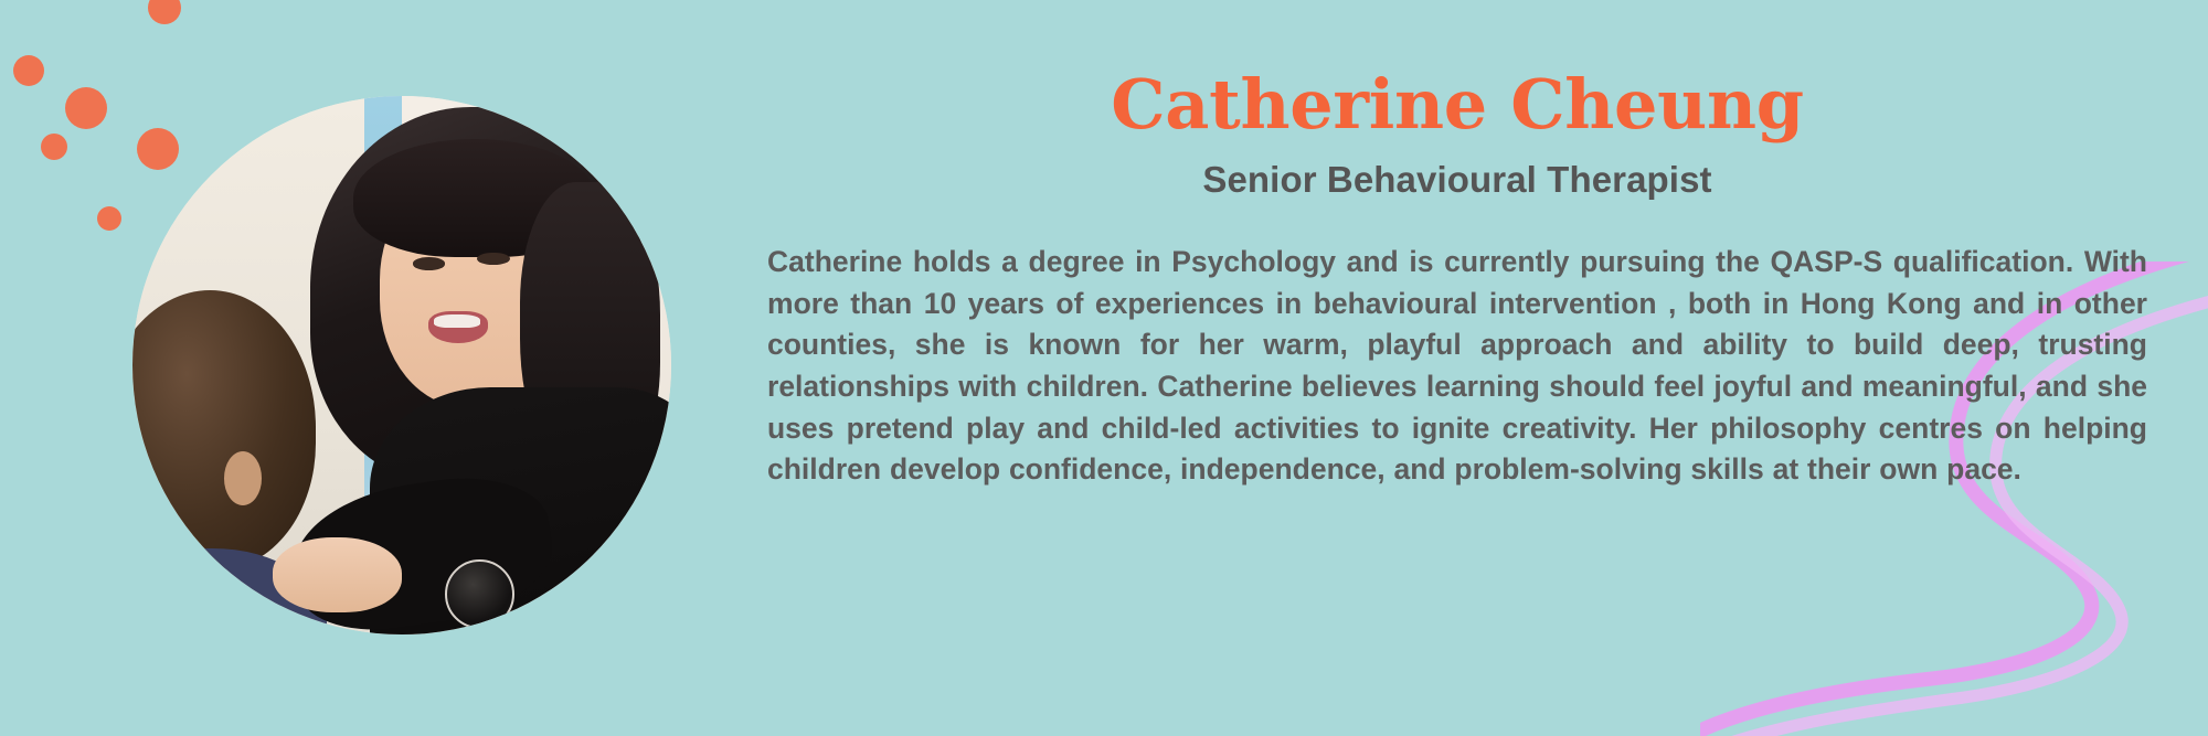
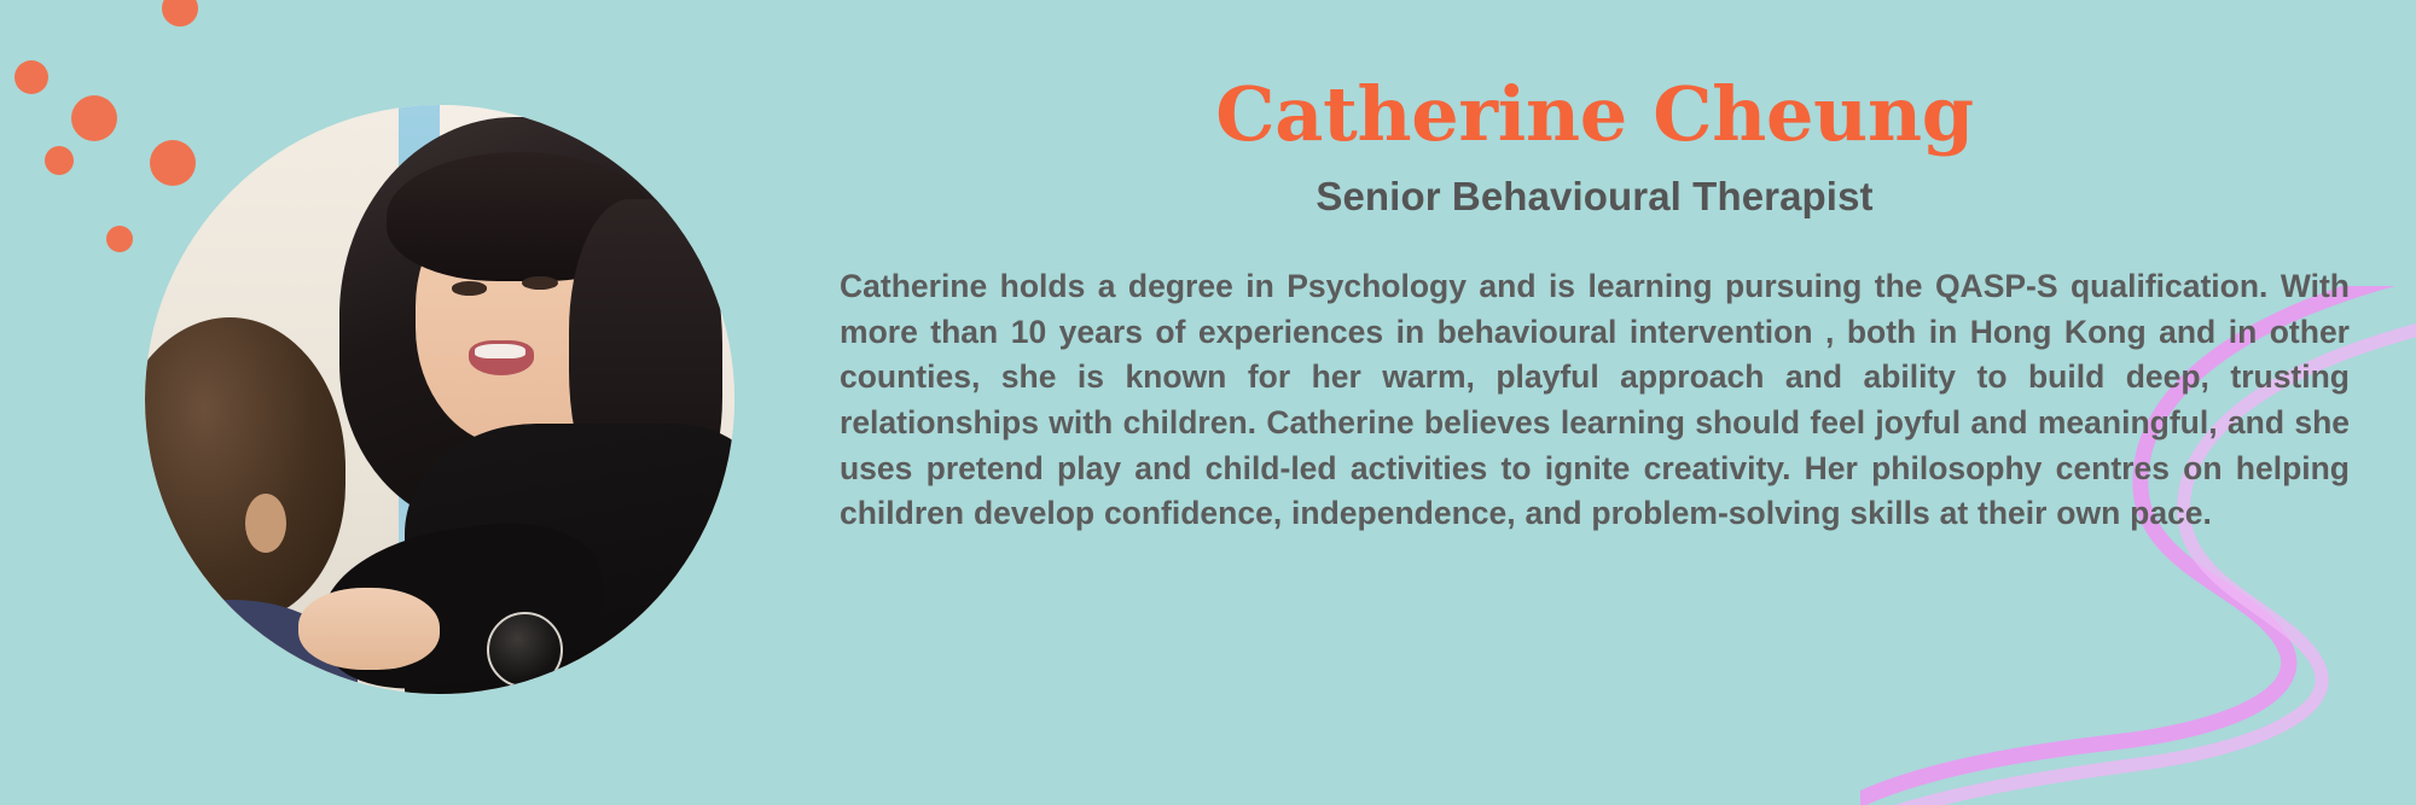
  Catherine Cheung
  Senior Behavioural Therapist
- Catherine holds a degree in Psychology and is currently pursuing the QASP-S qualification. With more than 10 years of experiences in behavioural intervention , both in Hong Kong and in other counties, she is known for her warm, playful approach and ability to build deep, trusting relationships with children. Catherine believes learning should feel joyful and meaningful, and she uses pretend play and child-led activities to ignite creativity. Her philosophy centres on helping children develop confidence, independence, and problem-solving skills at their own pace.
+ Catherine holds a degree in Psychology and is learning pursuing the QASP-S qualification. With more than 10 years of experiences in behavioural intervention , both in Hong Kong and in other counties, she is known for her warm, playful approach and ability to build deep, trusting relationships with children. Catherine believes learning should feel joyful and meaningful, and she uses pretend play and child-led activities to ignite creativity. Her philosophy centres on helping children develop confidence, independence, and problem-solving skills at their own pace.
